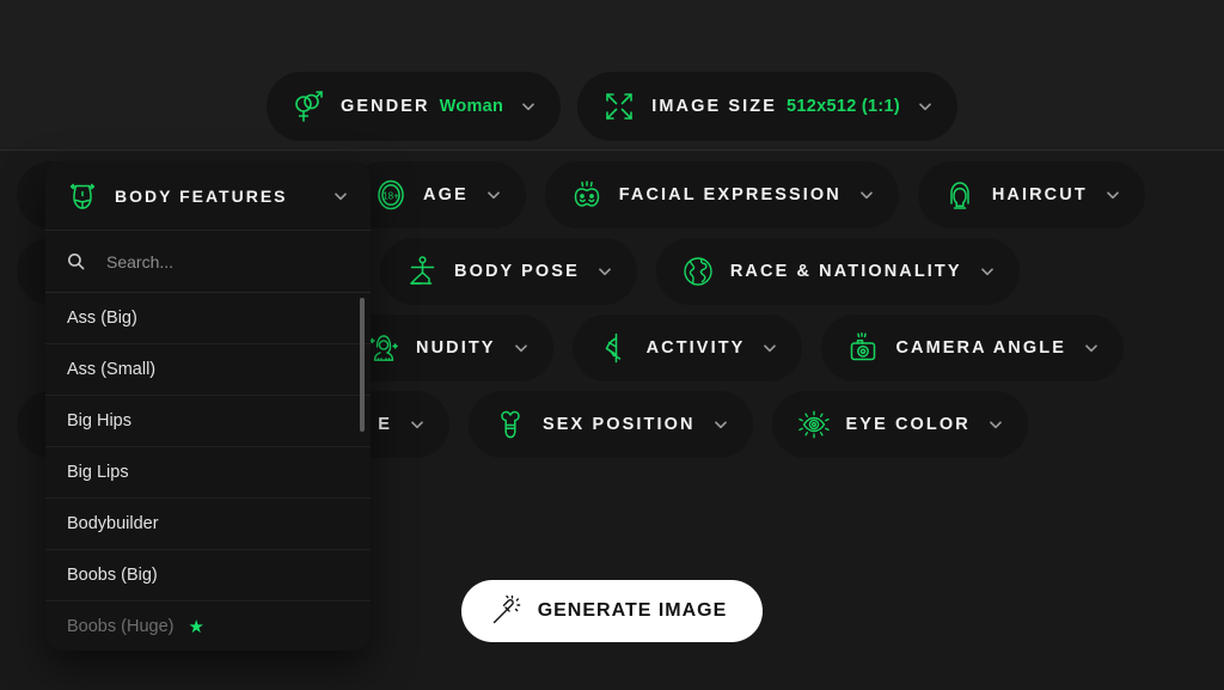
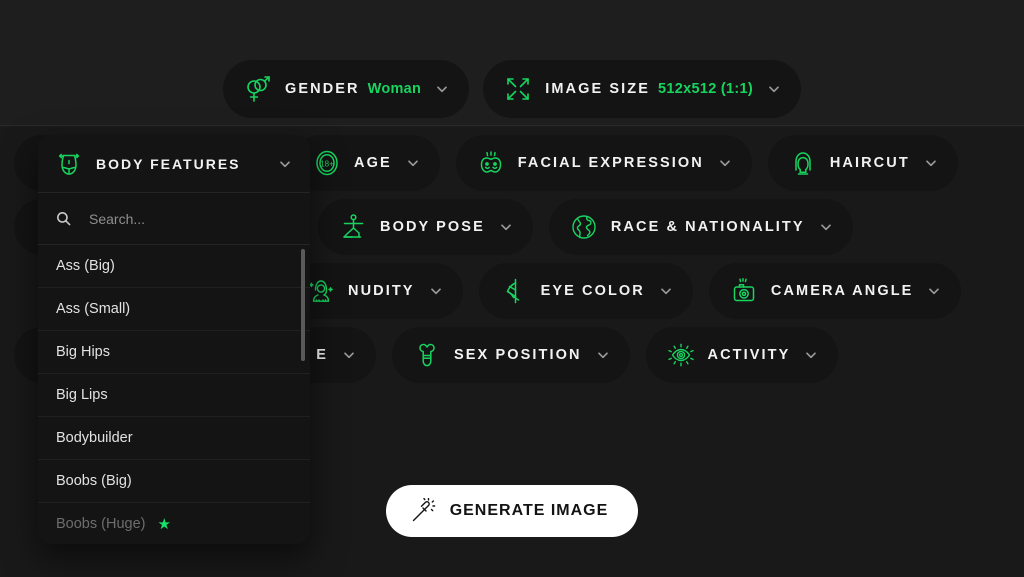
  GENDER
  Woman
  IMAGE SIZE
  512x512 (1:1)
  18+
  AGE
  FACIAL EXPRESSION
  HAIRCUT
  BODY POSE
  RACE & NATIONALITY
  NUDITY
- ACTIVITY
+ EYE COLOR
  CAMERA ANGLE
  E
  SEX POSITION
- EYE COLOR
+ ACTIVITY
  GENERATE IMAGE
  BODY FEATURES
  Search...
  Ass (Big)
  Ass (Small)
  Big Hips
  Big Lips
  Bodybuilder
  Boobs (Big)
  Boobs (Huge)
  ★
